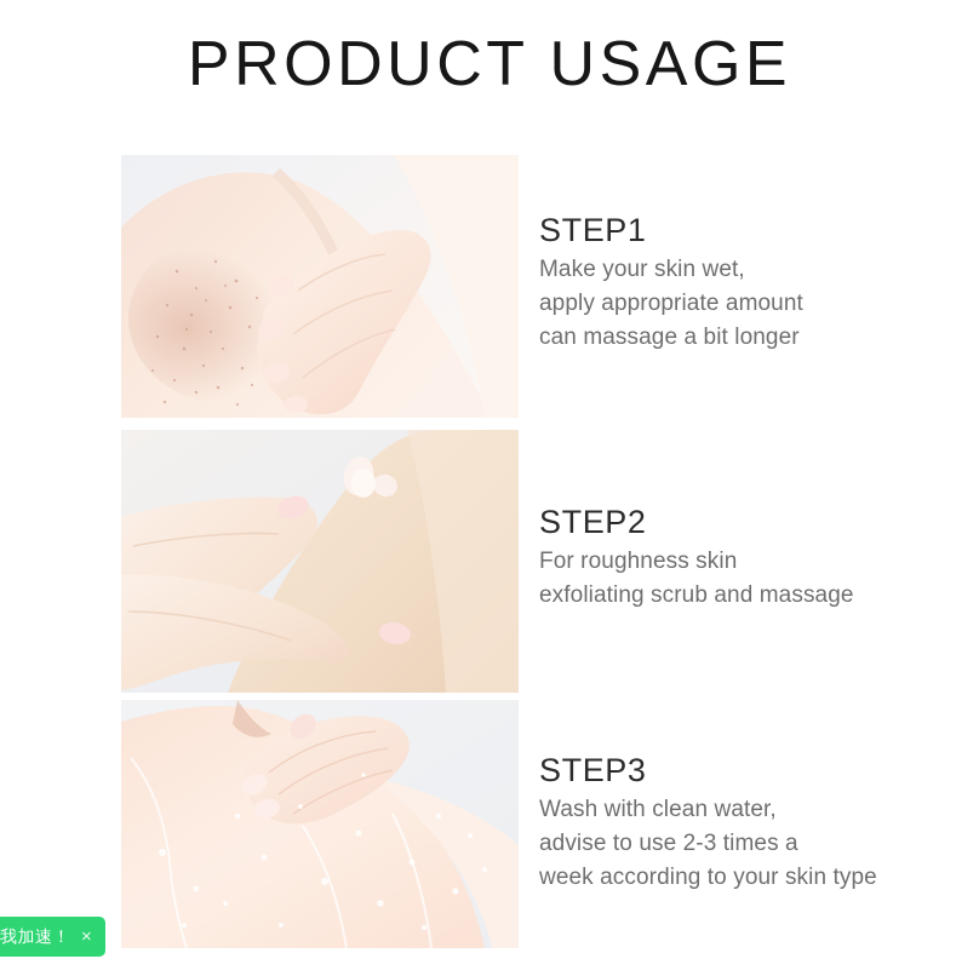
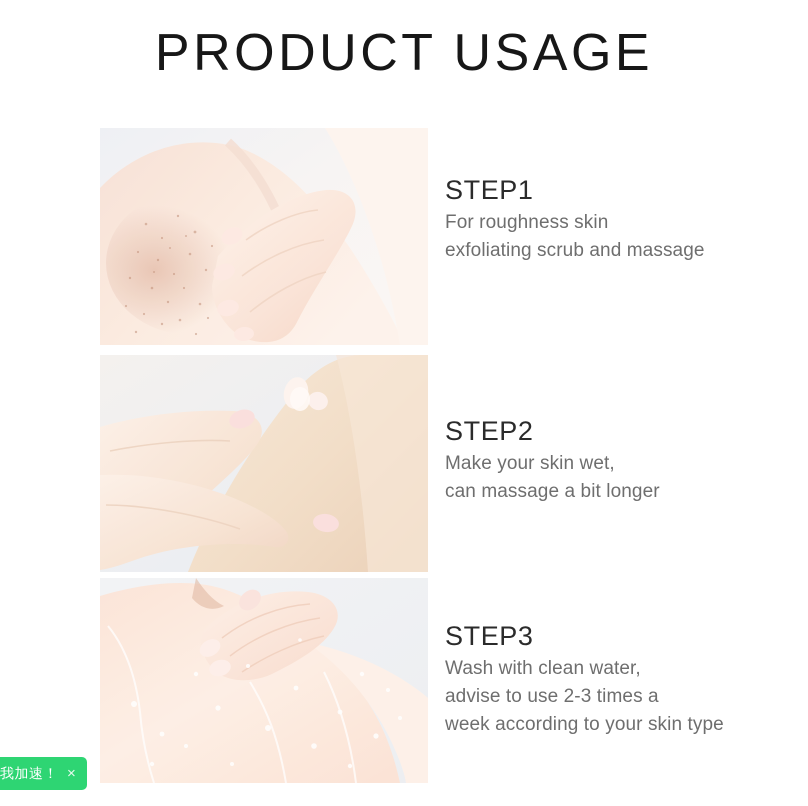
  PRODUCT USAGE
  STEP1
- Make your skin wet,
+ For roughness skin
- apply appropriate amount
- can massage a bit longer
+ exfoliating scrub and massage
  STEP2
- For roughness skin
+ Make your skin wet,
- exfoliating scrub and massage
+ can massage a bit longer
  STEP3
  Wash with clean water,
  advise to use 2-3 times a
  week according to your skin type
  我加速！
  ×
